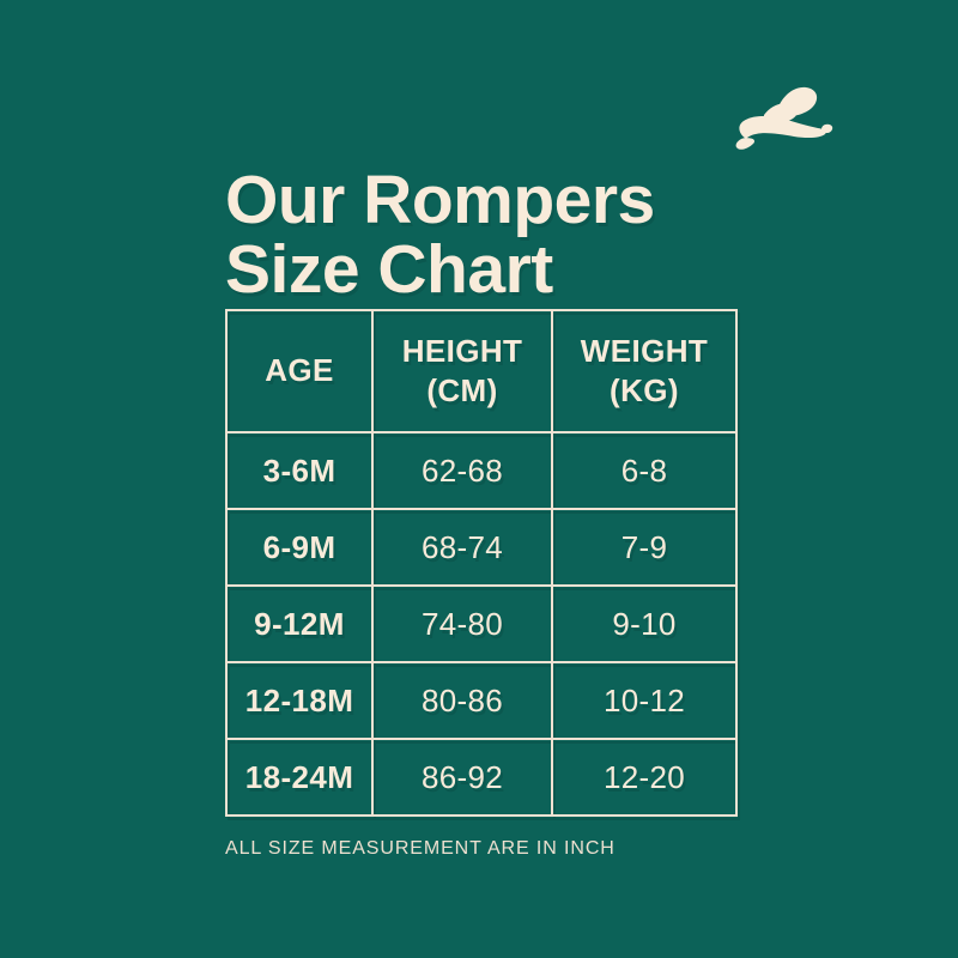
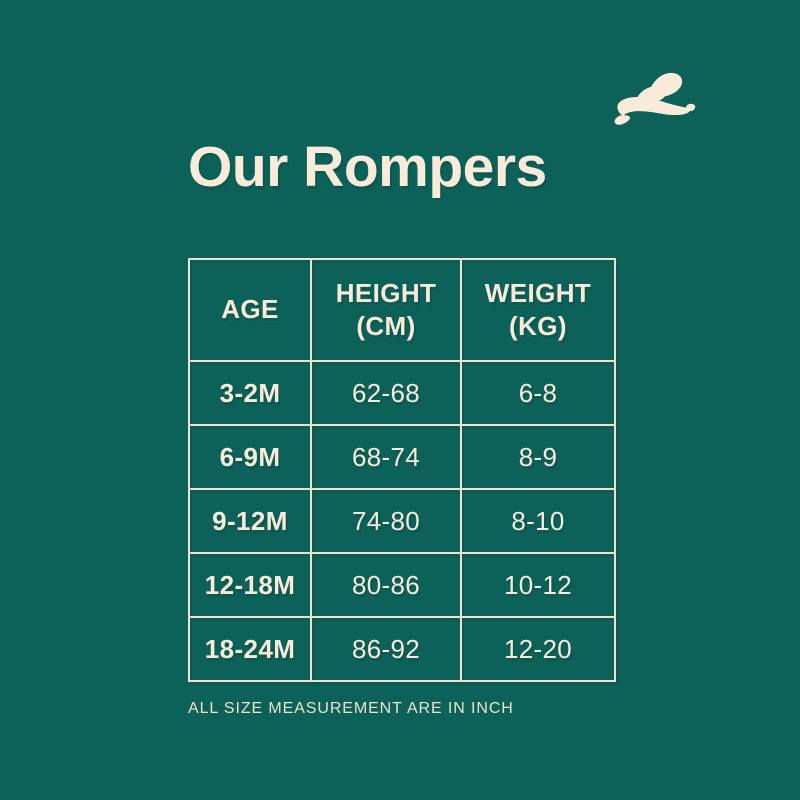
  Our Rompers
- Size Chart
  AGE	HEIGHT (CM)	WEIGHT (KG)
- 3-6M	62-68	6-8
+ 3-2M	62-68	6-8
- 6-9M	68-74	7-9
+ 6-9M	68-74	8-9
- 9-12M	74-80	9-10
+ 9-12M	74-80	8-10
  12-18M	80-86	10-12
  18-24M	86-92	12-20
  ALL SIZE MEASUREMENT ARE IN INCH
